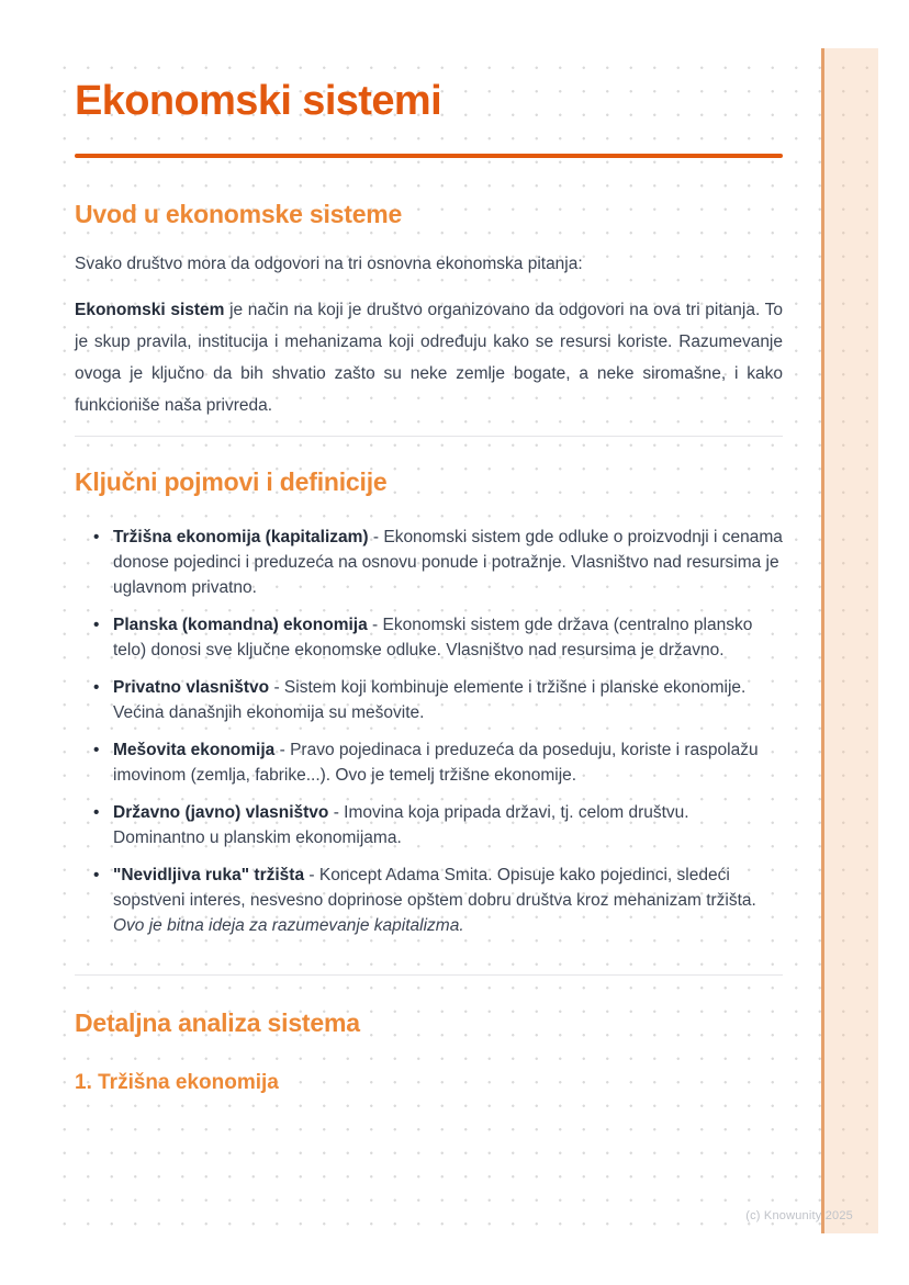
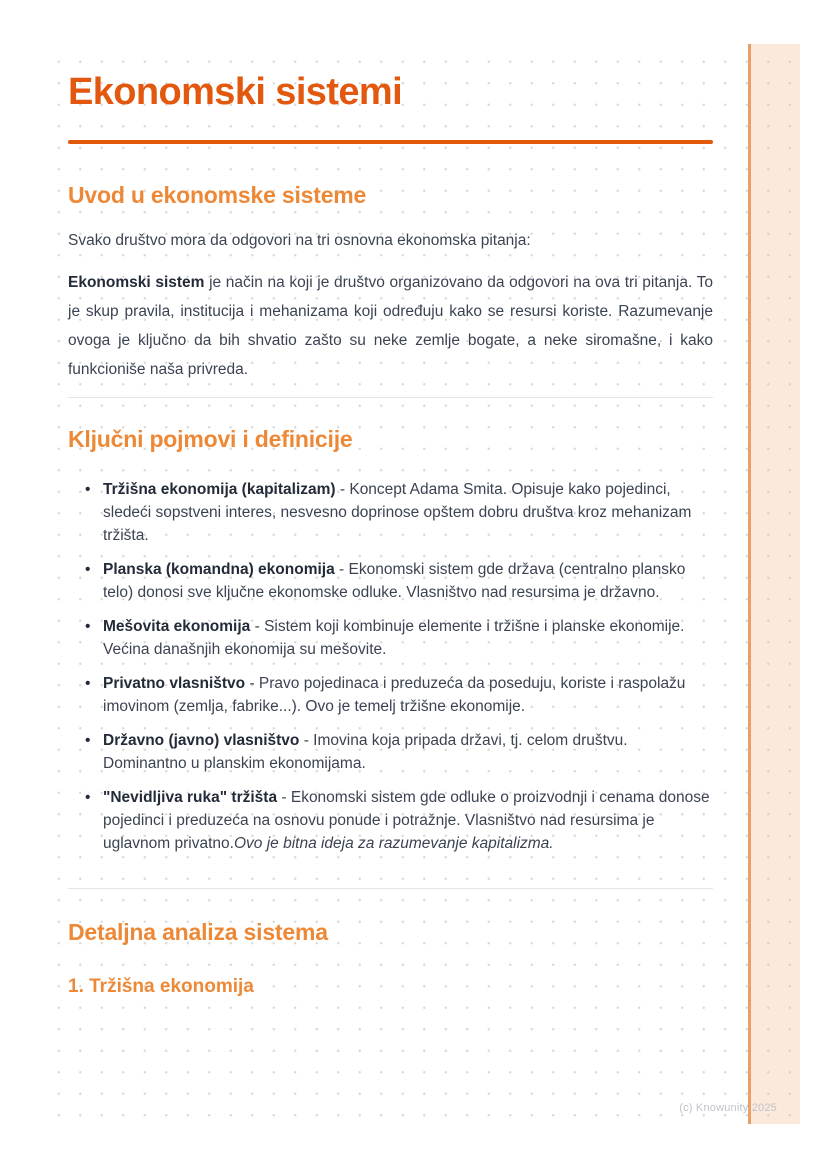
  Ekonomski sistemi
  Uvod u ekonomske sisteme
  Svako društvo mora da odgovori na tri osnovna ekonomska pitanja:
  Ekonomski sistem je način na koji je društvo organizovano da odgovori na ova tri pitanja. To je skup pravila, institucija i mehanizama koji određuju kako se resursi koriste. Razumevanje ovoga je ključno da bih shvatio zašto su neke zemlje bogate, a neke siromašne, i kako funkcioniše naša privreda.
  Ključni pojmovi i definicije
  •
- Tržišna ekonomija (kapitalizam) - Ekonomski sistem gde odluke o proizvodnji i cenama donose pojedinci i preduzeća na osnovu ponude i potražnje. Vlasništvo nad resursima je uglavnom privatno.
+ Tržišna ekonomija (kapitalizam) - Koncept Adama Smita. Opisuje kako pojedinci, sledeći sopstveni interes, nesvesno doprinose opštem dobru društva kroz mehanizam tržišta.
  •
  Planska (komandna) ekonomija - Ekonomski sistem gde država (centralno plansko telo) donosi sve ključne ekonomske odluke. Vlasništvo nad resursima je državno.
  •
- Privatno vlasništvo - Sistem koji kombinuje elemente i tržišne i planske ekonomije. Većina današnjih ekonomija su mešovite.
+ Mešovita ekonomija - Sistem koji kombinuje elemente i tržišne i planske ekonomije. Većina današnjih ekonomija su mešovite.
  •
- Mešovita ekonomija - Pravo pojedinaca i preduzeća da poseduju, koriste i raspolažu imovinom (zemlja, fabrike...). Ovo je temelj tržišne ekonomije.
+ Privatno vlasništvo - Pravo pojedinaca i preduzeća da poseduju, koriste i raspolažu imovinom (zemlja, fabrike...). Ovo je temelj tržišne ekonomije.
  •
  Državno (javno) vlasništvo - Imovina koja pripada državi, tj. celom društvu. Dominantno u planskim ekonomijama.
  •
- "Nevidljiva ruka" tržišta - Koncept Adama Smita. Opisuje kako pojedinci, sledeći sopstveni interes, nesvesno doprinose opštem dobru društva kroz mehanizam tržišta. Ovo je bitna ideja za razumevanje kapitalizma.
+ "Nevidljiva ruka" tržišta - Ekonomski sistem gde odluke o proizvodnji i cenama donose pojedinci i preduzeća na osnovu ponude i potražnje. Vlasništvo nad resursima je uglavnom privatno.Ovo je bitna ideja za razumevanje kapitalizma.
  Detaljna analiza sistema
  1. Tržišna ekonomija
  (c) Knowunity 2025
